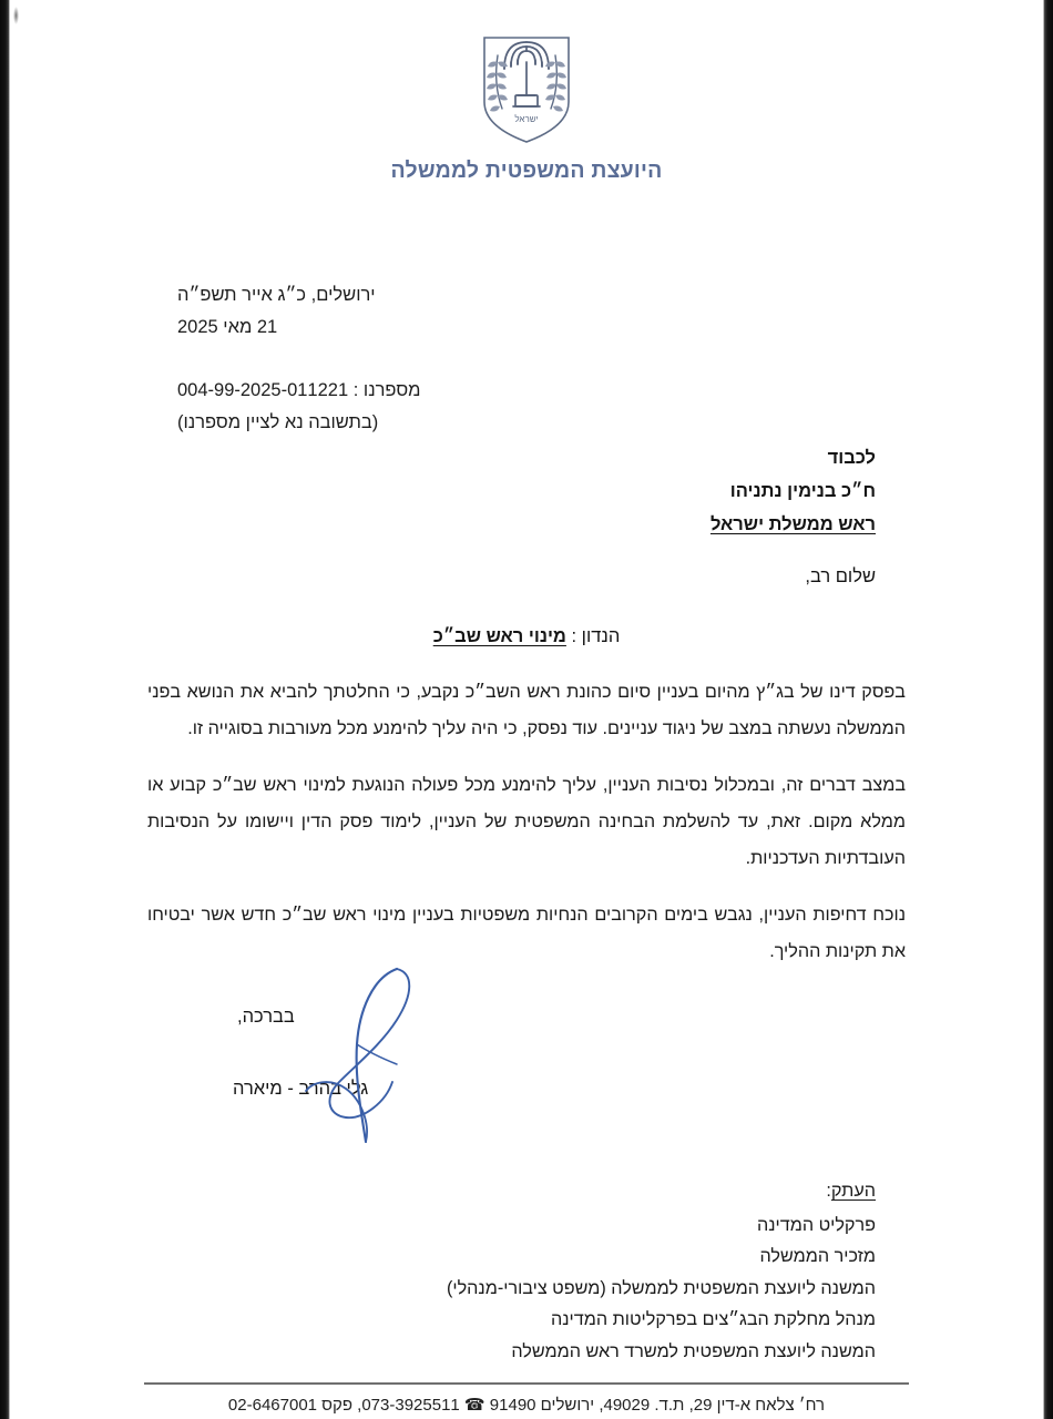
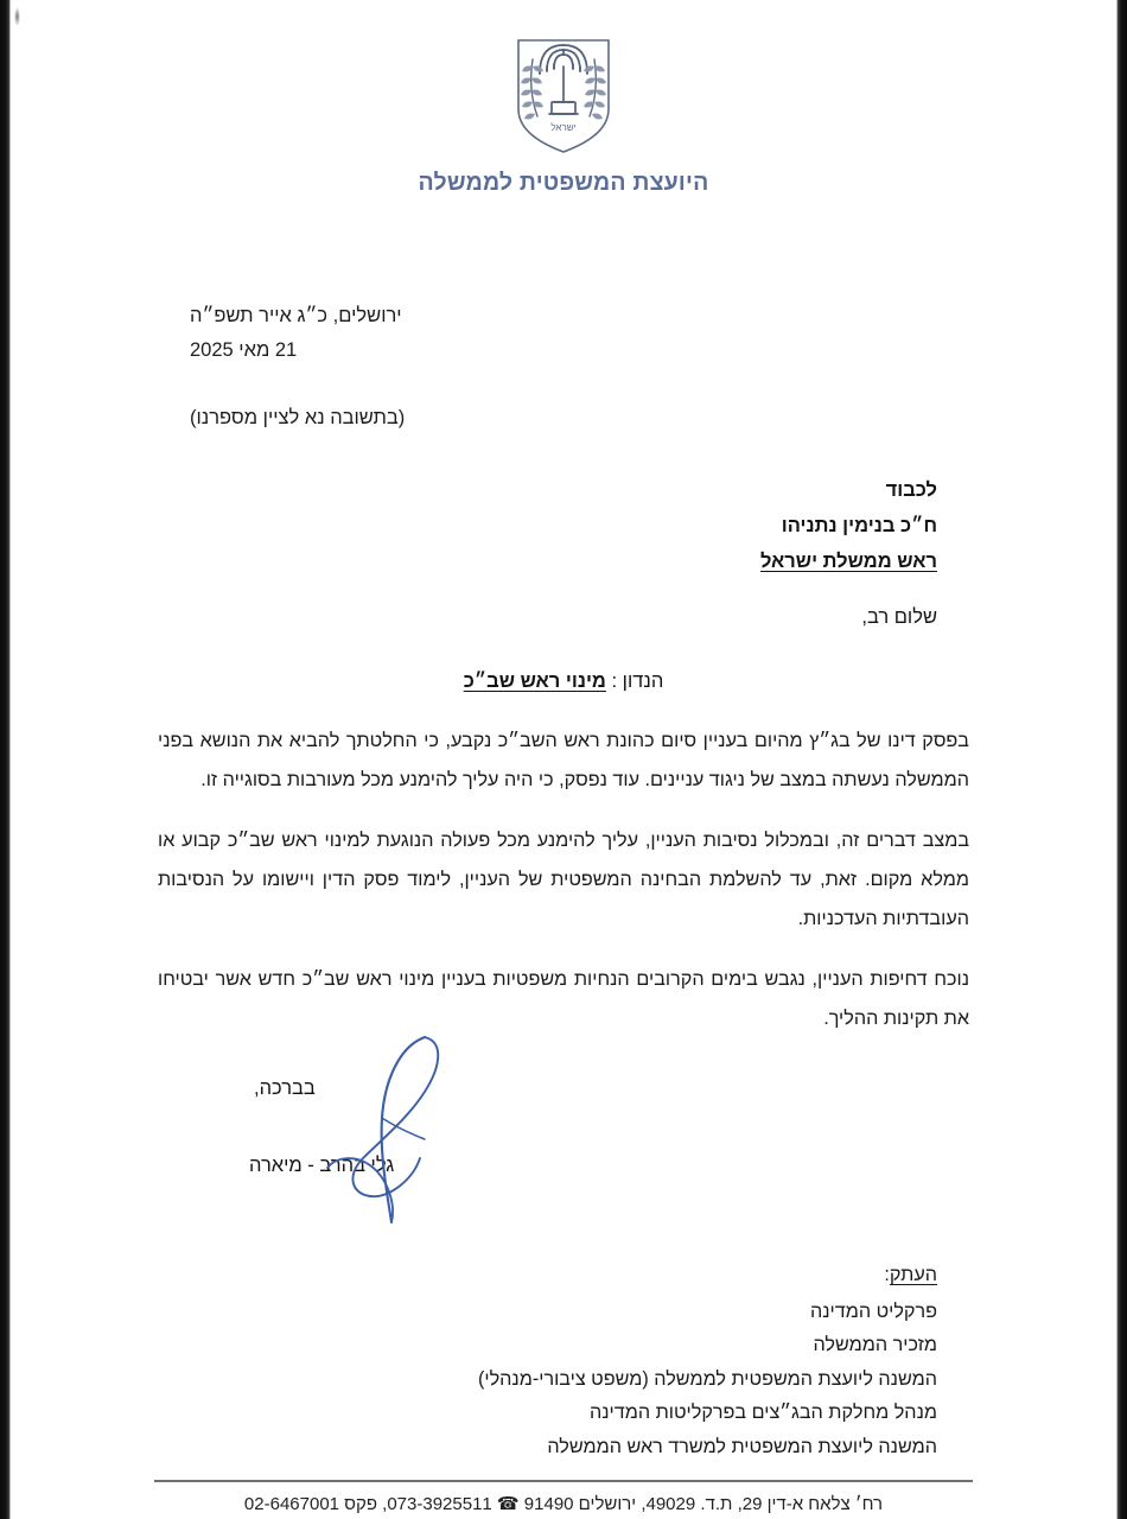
  ישראל
  היועצת המשפטית לממשלה
  ירושלים, כ״ג אייר תשפ״ה
  21 מאי 2025
- מספרנו : 004-99-2025-011221
  (בתשובה נא לציין מספרנו)
  לכבוד
  ח״כ בנימין נתניהו
  ראש ממשלת ישראל
  שלום רב,
  הנדון : מינוי ראש שב״כ
  בפסק דינו של בג״ץ מהיום בעניין סיום כהונת ראש השב״כ נקבע, כי החלטתך להביא את הנושא בפני הממשלה נעשתה במצב של ניגוד עניינים. עוד נפסק, כי היה עליך להימנע מכל מעורבות בסוגייה זו.
  במצב דברים זה, ובמכלול נסיבות העניין, עליך להימנע מכל פעולה הנוגעת למינוי ראש שב״כ קבוע או ממלא מקום. זאת, עד להשלמת הבחינה המשפטית של העניין, לימוד פסק הדין ויישומו על הנסיבות העובדתיות העדכניות.
  נוכח דחיפות העניין, נגבש בימים הקרובים הנחיות משפטיות בעניין מינוי ראש שב״כ חדש אשר יבטיחו את תקינות ההליך.
  בברכה,
  גלי בהרב - מיארה
  העתק:
  פרקליט המדינה
  מזכיר הממשלה
  המשנה ליועצת המשפטית לממשלה (משפט ציבורי-מנהלי)
  מנהל מחלקת הבג״צים בפרקליטות המדינה
  המשנה ליועצת המשפטית למשרד ראש הממשלה
  רח׳ צלאח א-דין 29, ת.ד. 49029, ירושלים 91490 ☎ 073-3925511, פקס 02-6467001
